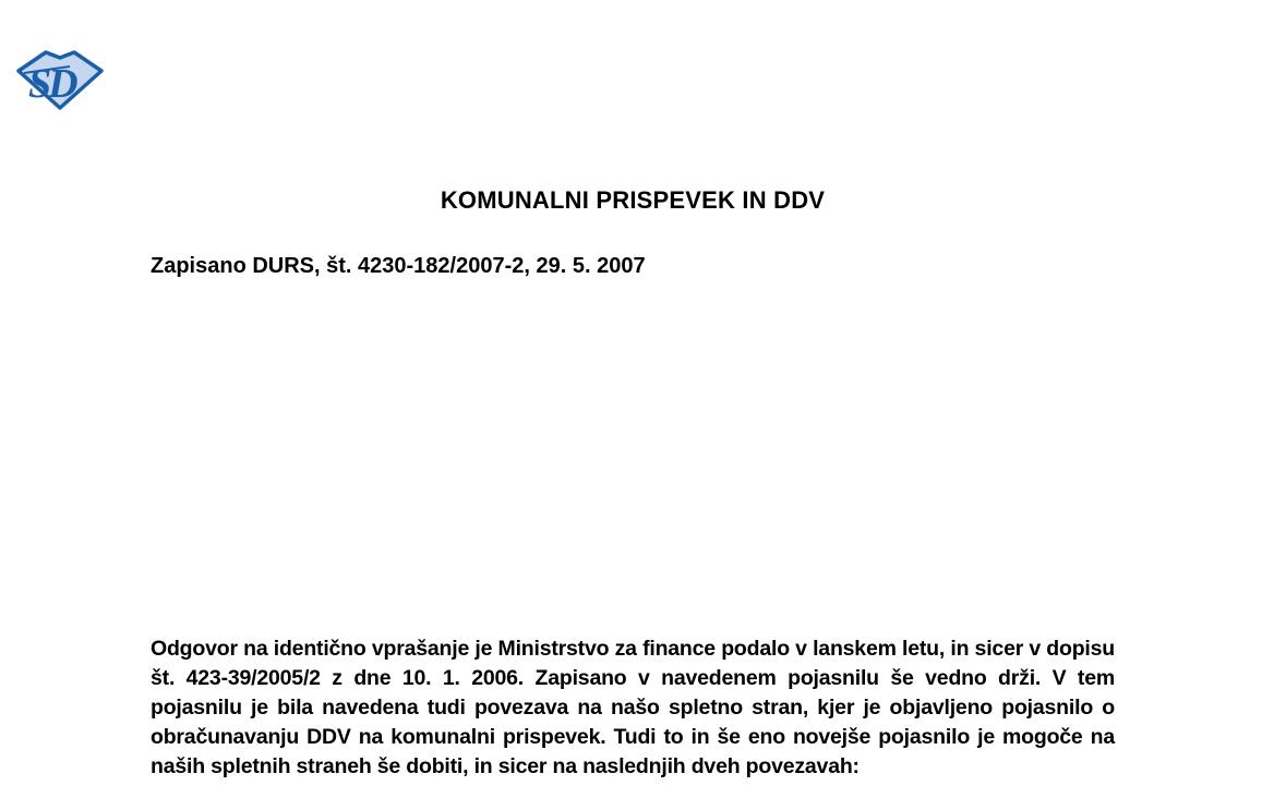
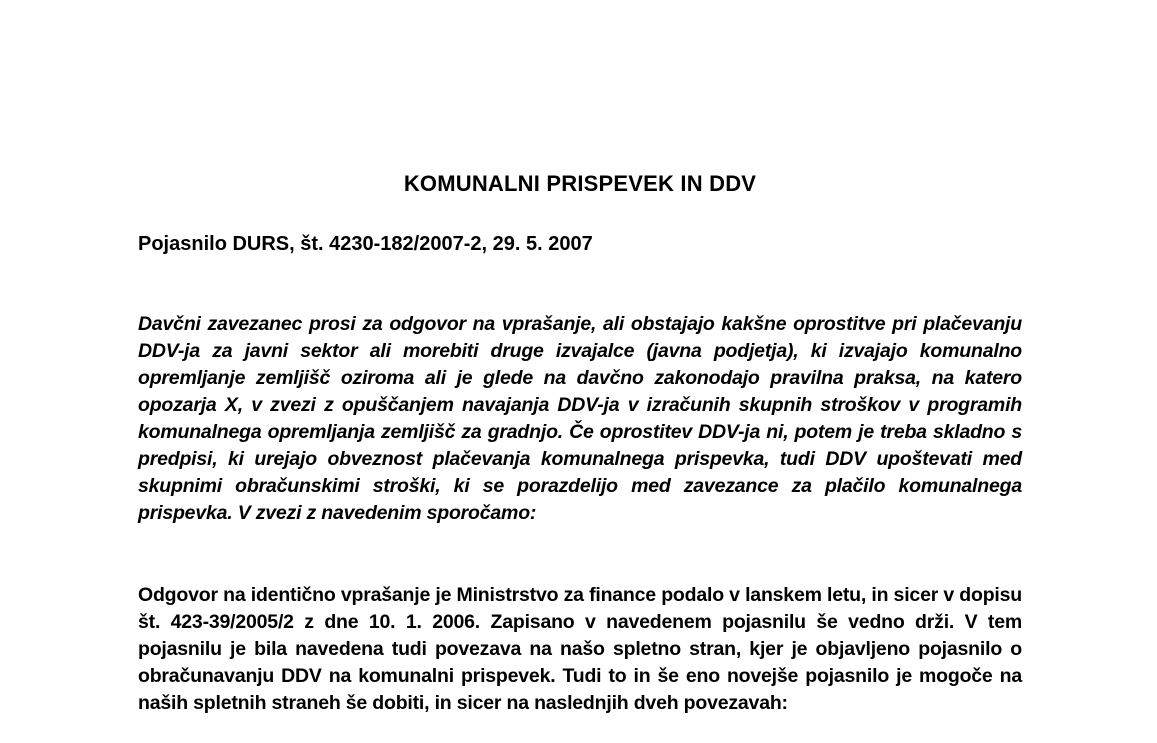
- SD
  KOMUNALNI PRISPEVEK IN DDV
- Zapisano DURS, št. 4230-182/2007-2, 29. 5. 2007
+ Pojasnilo DURS, št. 4230-182/2007-2, 29. 5. 2007
+ Davčni zavezanec prosi za odgovor na vprašanje, ali obstajajo kakšne oprostitve pri plačevanju DDV-ja za javni sektor ali morebiti druge izvajalce (javna podjetja), ki izvajajo komunalno opremljanje zemljišč oziroma ali je glede na davčno zakonodajo pravilna praksa, na katero opozarja X, v zvezi z opuščanjem navajanja DDV-ja v izračunih skupnih stroškov v programih komunalnega opremljanja zemljišč za gradnjo. Če oprostitev DDV-ja ni, potem je treba skladno s predpisi, ki urejajo obveznost plačevanja komunalnega prispevka, tudi DDV upoštevati med skupnimi obračunskimi stroški, ki se porazdelijo med zavezance za plačilo komunalnega prispevka. V zvezi z navedenim sporočamo:
  Odgovor na identično vprašanje je Ministrstvo za finance podalo v lanskem letu, in sicer v dopisu št. 423-39/2005/2 z dne 10. 1. 2006. Zapisano v navedenem pojasnilu še vedno drži. V tem pojasnilu je bila navedena tudi povezava na našo spletno stran, kjer je objavljeno pojasnilo o obračunavanju DDV na komunalni prispevek. Tudi to in še eno novejše pojasnilo je mogoče na naših spletnih straneh še dobiti, in sicer na naslednjih dveh povezavah:
